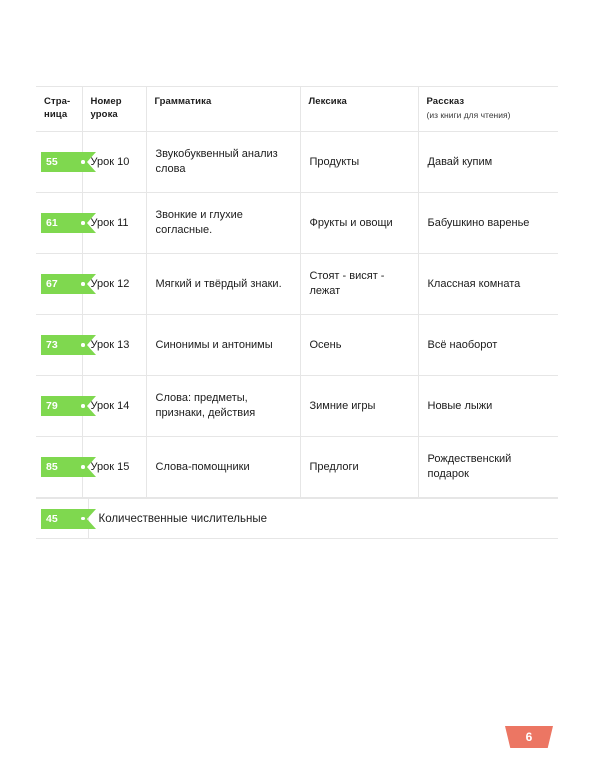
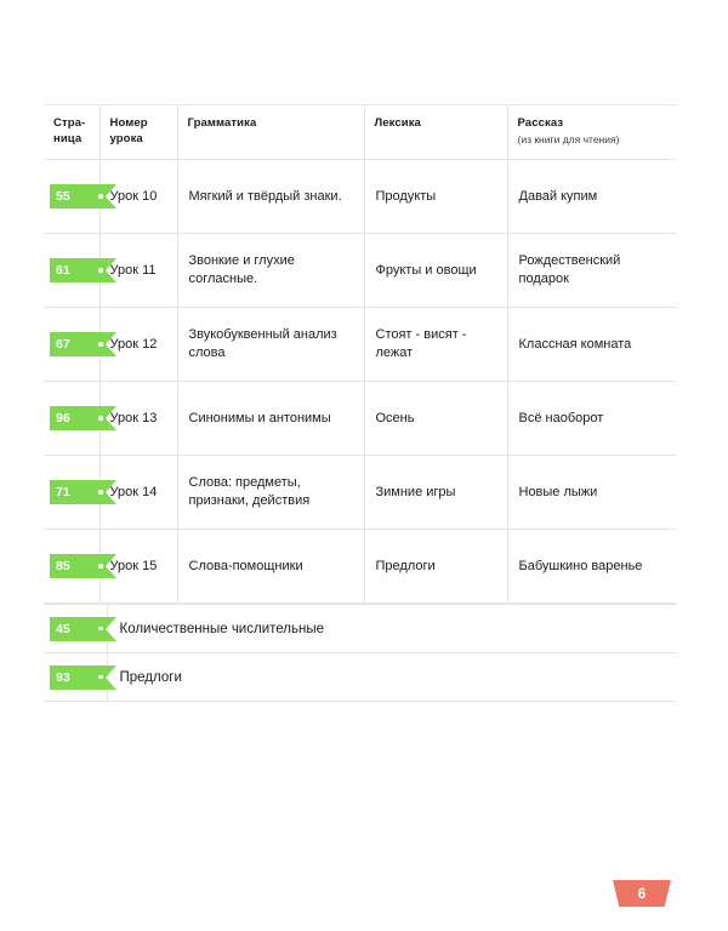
  Стра- ница	Номер урока	Грамматика	Лексика	Рассказ (из книги для чтения)
- 55	рок 10	Звукобуквенный анализ слова	Продукты	Давай купим
+ 55	рок 10	Мягкий и твёрдый знаки.	Продукты	Давай купим
- 61	рок 11	Звонкие и глухие согласные.	Фрукты и овощи	Бабушкино варенье
+ 61	рок 11	Звонкие и глухие согласные.	Фрукты и овощи	Рождественский подарок
- 67	рок 12	Мягкий и твёрдый знаки.	Стоят - висят - лежат	Классная комната
+ 67	рок 12	Звукобуквенный анализ слова	Стоят - висят - лежат	Классная комната
- 73	рок 13	Синонимы и антонимы	Осень	Всё наоборот
+ 96	рок 13	Синонимы и антонимы	Осень	Всё наоборот
- 79	рок 14	Слова: предметы, признаки, действия	Зимние игры	Новые лыжи
+ 71	рок 14	Слова: предметы, признаки, действия	Зимние игры	Новые лыжи
- 85	рок 15	Слова-помощники	Предлоги	Рождественский подарок
+ 85	рок 15	Слова-помощники	Предлоги	Бабушкино варенье
  45	Количественные числительные
+ 93	Предлоги
  6
